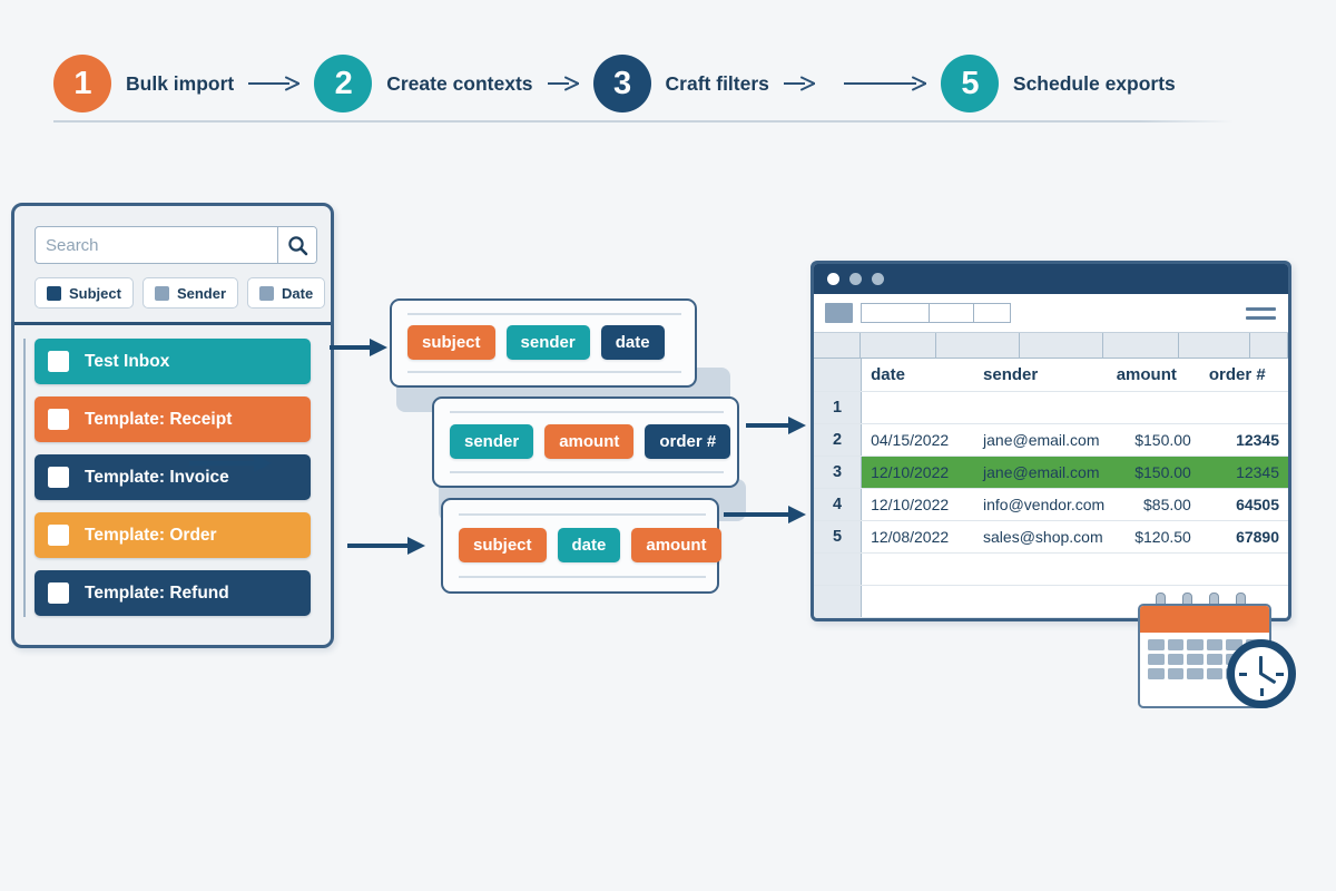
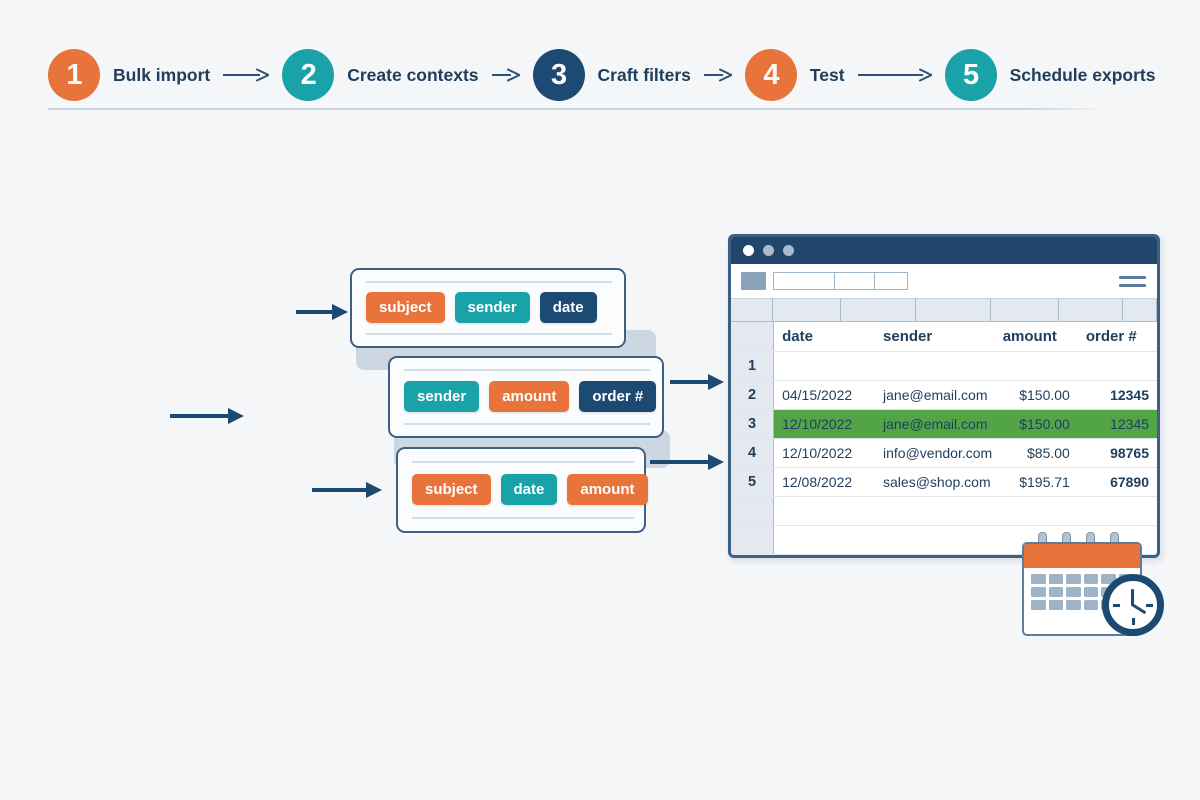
  1
  Bulk import
  2
  Create contexts
  3
  Craft filters
+ 4
+ Test
  5
  Schedule exports
- Search
- Subject
- Sender
- Date
- Test Inbox
- Template: Receipt
- Template: Invoice
- Template: Order
- Template: Refund
  subject
  sender
  date
  sender
  amount
  order #
  subject
  date
  amount
  	date	sender	amount	order #
  1
  2	04/15/2022	jane@email.com	$150.00	12345
  3	12/10/2022	jane@email.com	$150.00	12345
- 4	12/10/2022	info@vendor.com	$85.00	64505
+ 4	12/10/2022	info@vendor.com	$85.00	98765
- 5	12/08/2022	sales@shop.com	$120.50	67890
+ 5	12/08/2022	sales@shop.com	$195.71	67890
